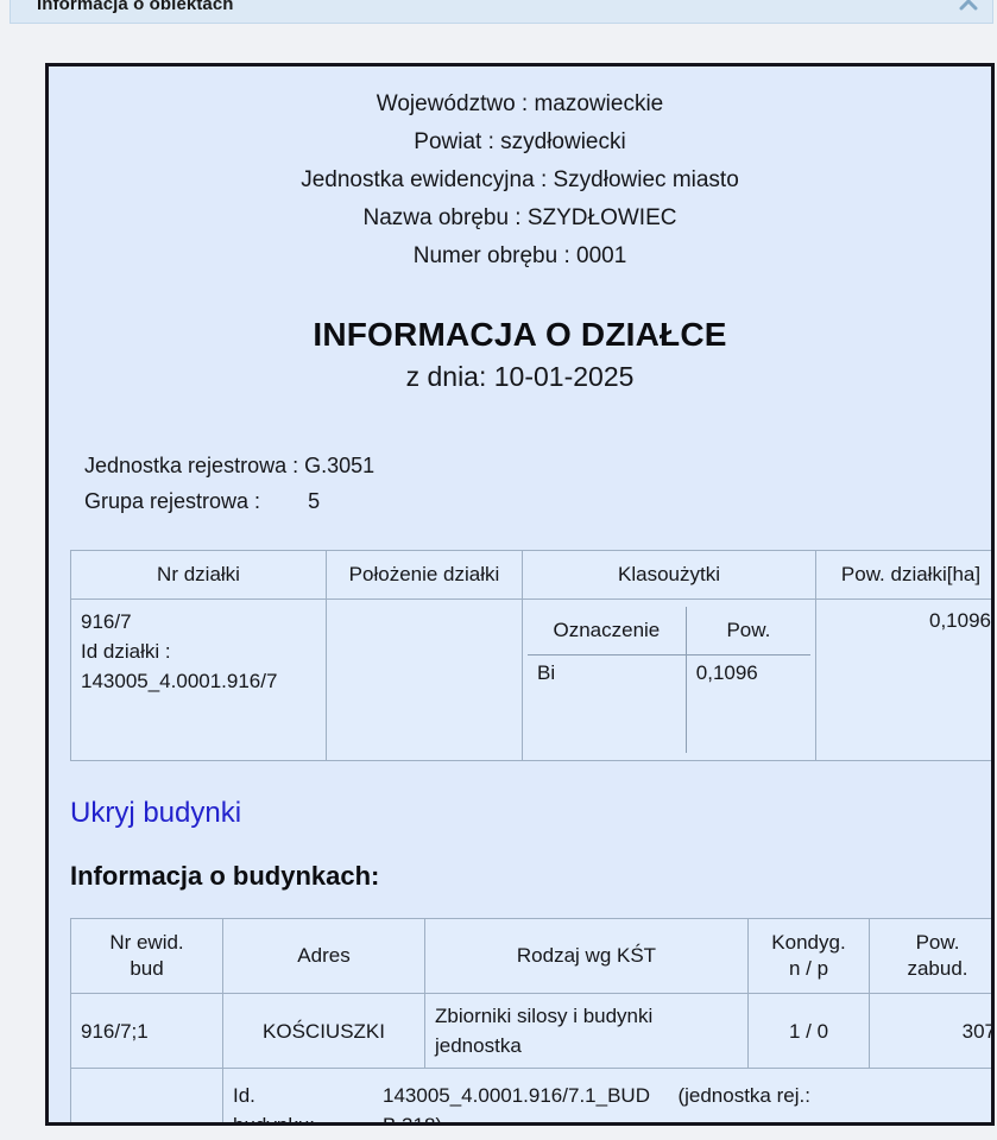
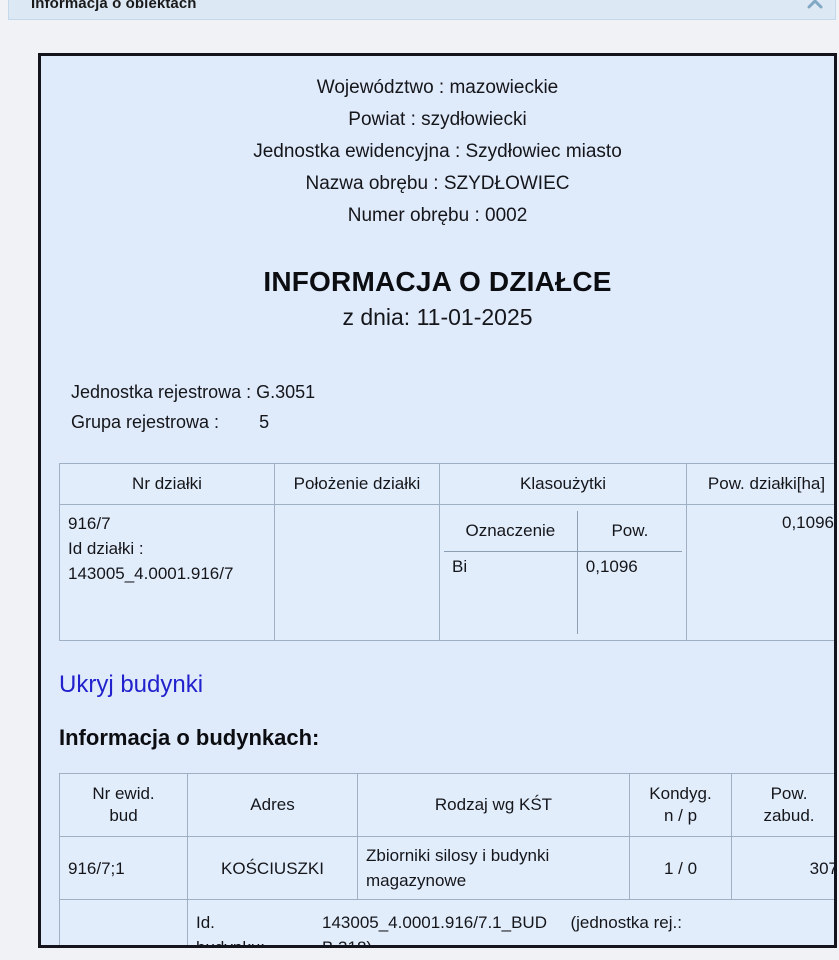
  Informacja o obiektach
  Województwo : mazowieckie
  Powiat : szydłowiecki
  Jednostka ewidencyjna : Szydłowiec miasto
  Nazwa obrębu : SZYDŁOWIEC
- Numer obrębu : 0001
+ Numer obrębu : 0002
  INFORMACJA O DZIAŁCE
- z dnia: 10-01-2025
+ z dnia: 11-01-2025
  Jednostka rejestrowa : G.3051
  Grupa rejestrowa : 5
  Nr działki	Położenie działki	Klasoużytki	Pow. działki[ha]
  916/7 Id działki : 143005_4.0001.916/7
  Oznaczenie	Pow.
  Bi	0,1096
  			0,1096
  Ukryj budynki
  Informacja o budynkach:
  Nr ewid. bud	Adres	Rodzaj wg KŚT	Kondyg. n / p	Pow. zabud.
- 916/7;1	KOŚCIUSZKI	Zbiorniki silosy i budynki jednostka	1 / 0	307
+ 916/7;1	KOŚCIUSZKI	Zbiorniki silosy i budynki magazynowe	1 / 0	307
  	Id. 143005_4.0001.916/7.1_BUD (jednostka rej.:
